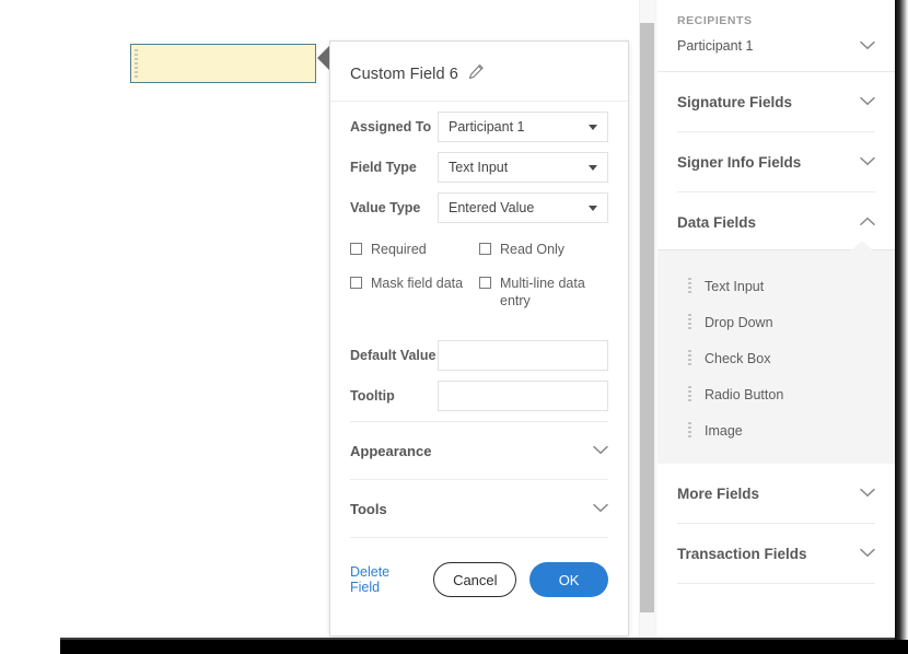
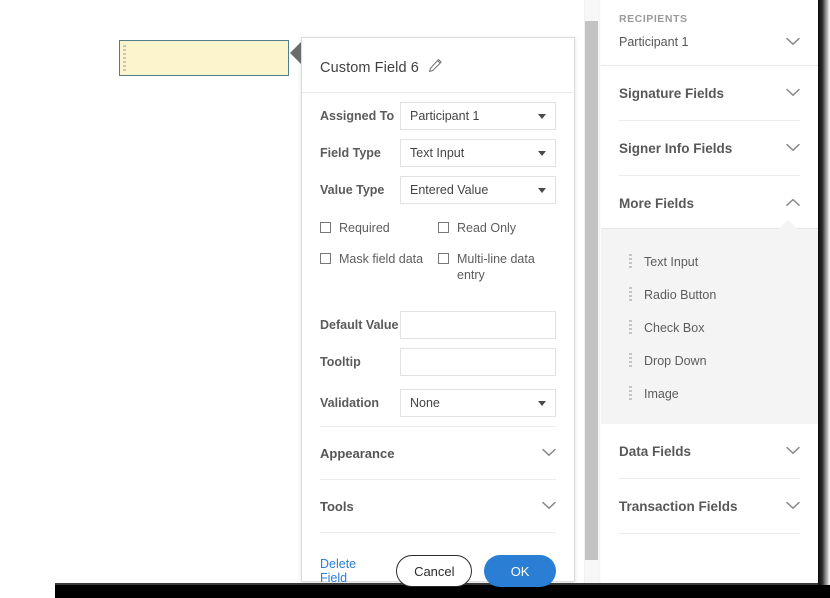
  Custom Field 6
  Assigned To
  Participant 1
  Field Type
  Text Input
  Value Type
  Entered Value
  Required
  Read Only
  Mask field data
  Multi-line data entry
  Default Value
  Tooltip
+ Validation
+ None
  Appearance
  Tools
  Delete Field
  Cancel
  OK
  RECIPIENTS
  Participant 1
  Signature Fields
  Signer Info Fields
- Data Fields
+ More Fields
  Text Input
- Drop Down
+ Radio Button
  Check Box
- Radio Button
+ Drop Down
  Image
- More Fields
+ Data Fields
  Transaction Fields
